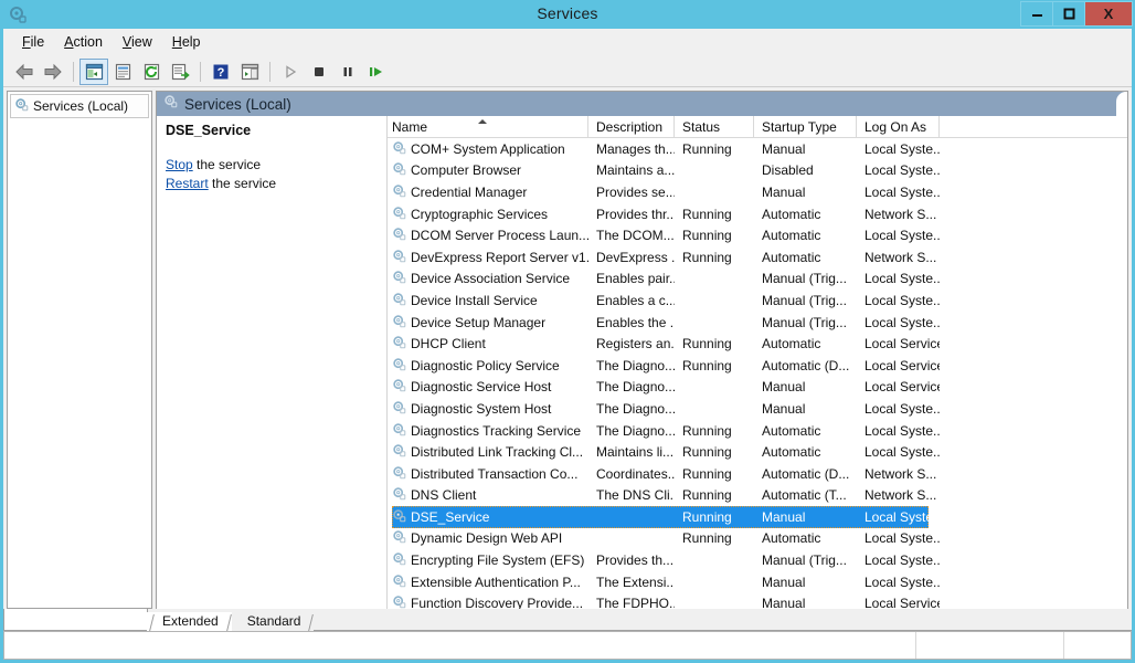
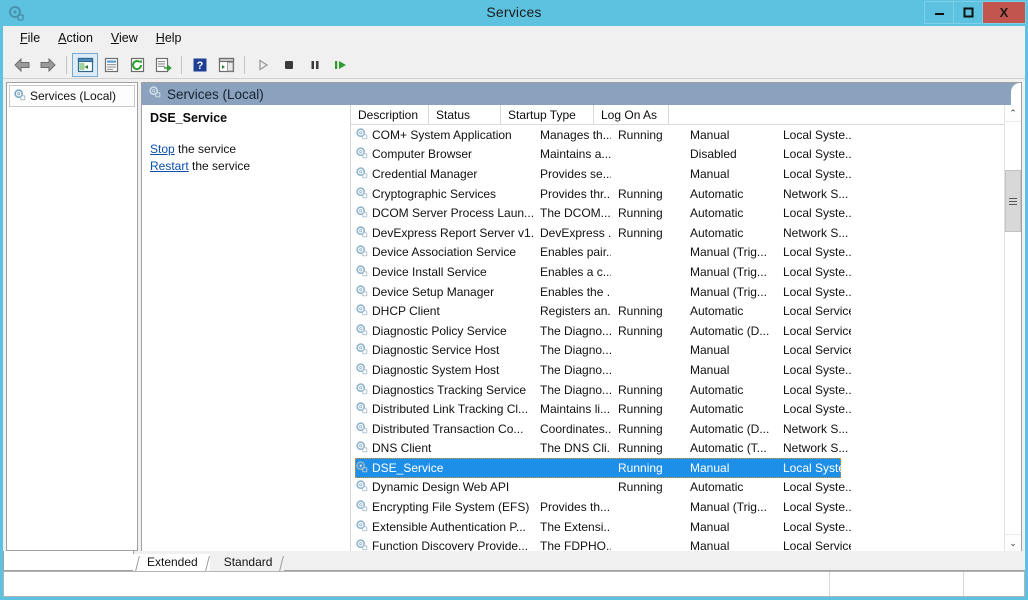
  Services
  X
  File
  Action
  View
  Help
  ?
  Services (Local)
  Services (Local)
  DSE_Service
  Stop the service
  Restart the service
- Name
  Description
  Status
  Startup Type
  Log On As
  COM+ System Application
  Manages th..
  Running
  Manual
  Local Syste..
  Computer Browser
  Maintains a...
  Disabled
  Local Syste..
  Credential Manager
  Provides se..
  Manual
  Local Syste..
  Cryptographic Services
  Provides thr..
  Running
  Automatic
  Network S...
  DCOM Server Process Laun...
  The DCOM...
  Running
  Automatic
  Local Syste..
  DevExpress Report Server v1.
  DevExpress .
  Running
  Automatic
  Network S...
  Device Association Service
  Enables pair.
  Manual (Trig...
  Local Syste..
  Device Install Service
  Enables a c..
  Manual (Trig...
  Local Syste..
  Device Setup Manager
  Enables the .
  Manual (Trig...
  Local Syste..
  DHCP Client
  Registers an.
  Running
  Automatic
  Local Servic
  Diagnostic Policy Service
  The Diagno...
  Running
  Automatic (D...
  Local Servic
  Diagnostic Service Host
  The Diagno...
  Manual
  Local Servic
  Diagnostic System Host
  The Diagno...
  Manual
  Local Syste..
  Diagnostics Tracking Service
  The Diagno...
  Running
  Automatic
  Local Syste..
  Distributed Link Tracking Cl...
  Maintains li...
  Running
  Automatic
  Local Syste..
  Distributed Transaction Co...
  Coordinates..
  Running
  Automatic (D...
  Network S...
  DNS Client
  The DNS Cli.
  Running
  Automatic (T...
  Network S...
  DSE_Service
  Running
  Manual
  Local Syste..
  Dynamic Design Web API
  Running
  Automatic
  Local Syste..
  Encrypting File System (EFS)
  Provides th...
  Manual (Trig...
  Local Syste..
  Extensible Authentication P...
  The Extensi..
  Manual
  Local Syste..
  Function Discovery Provide...
  The FDPHO.
  Manual
  Local Servic
+ ⌃
+ ⌄
  Extended
  Standard
